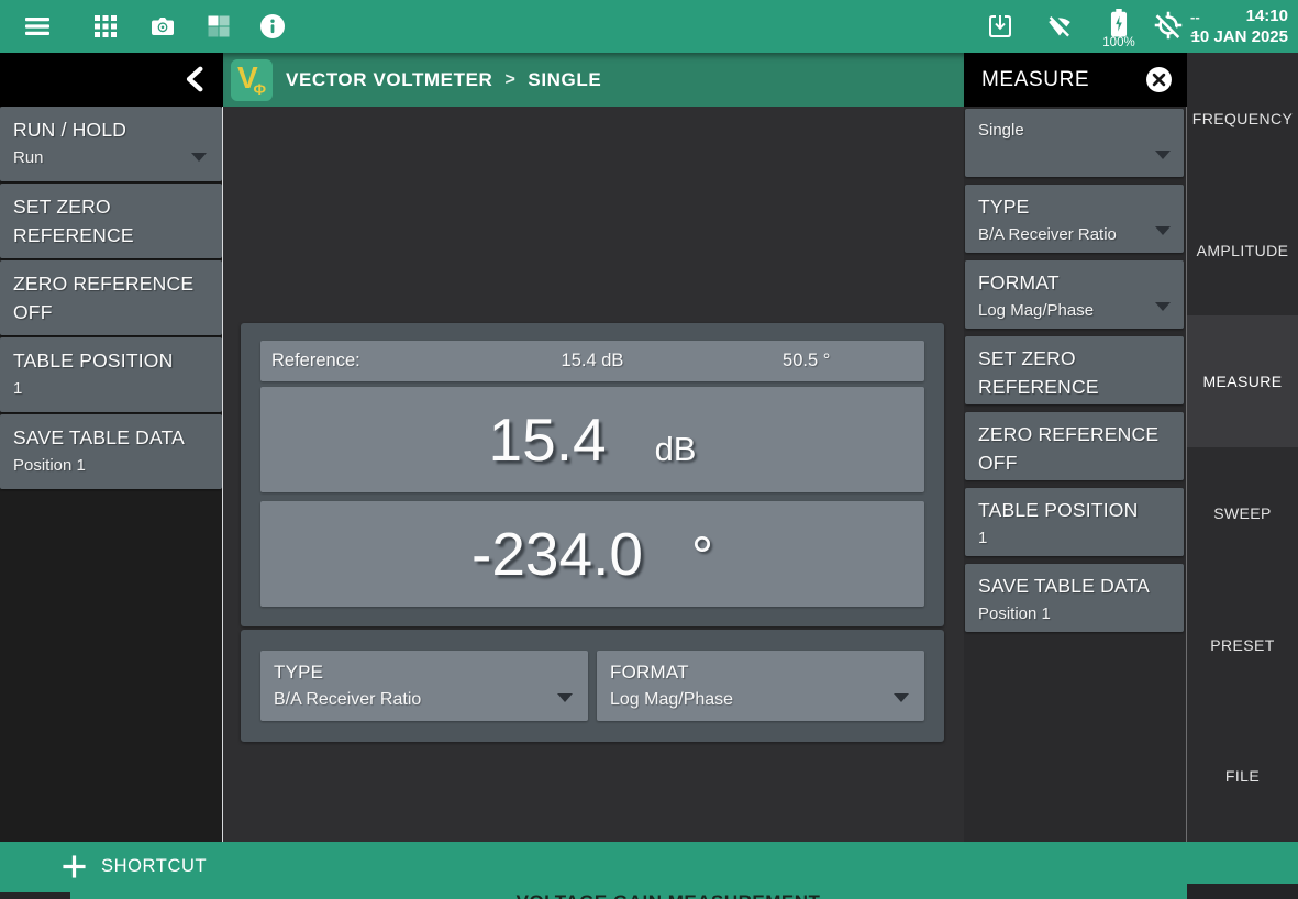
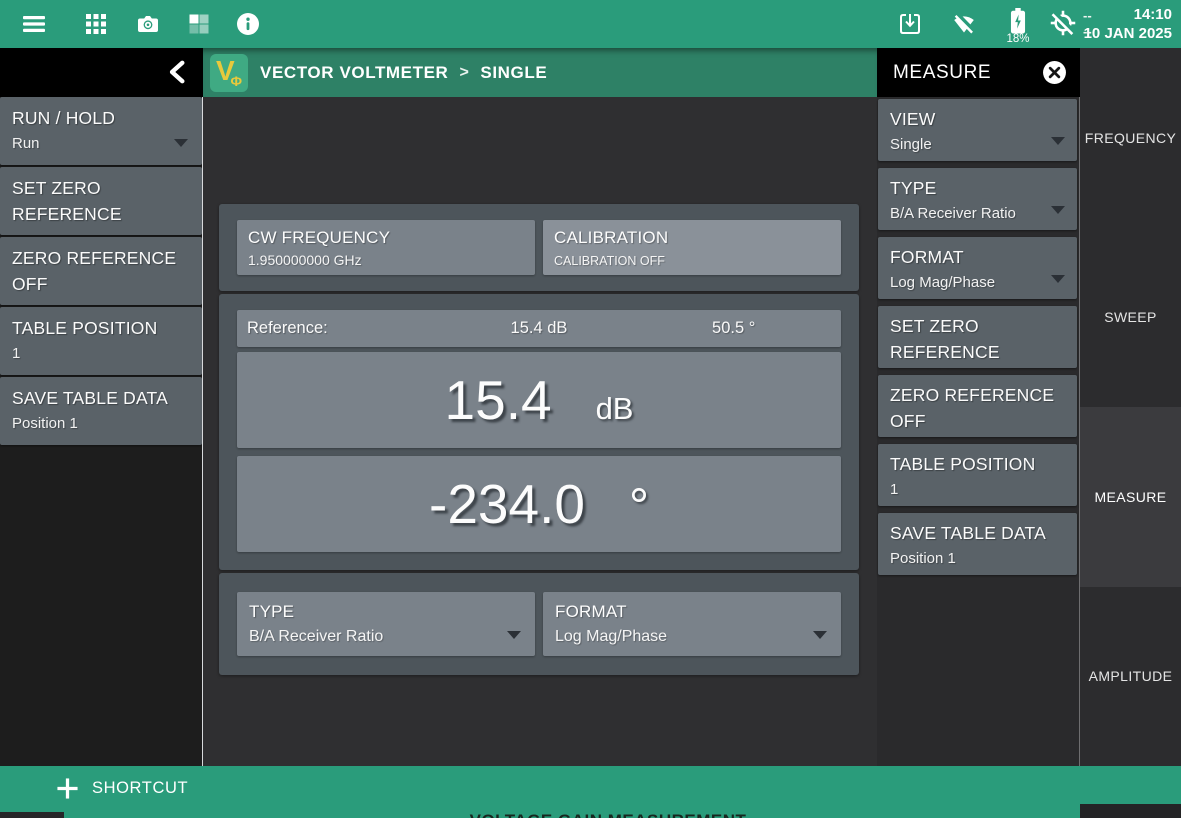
- 100%
+ 18%
  --
  --
  14:10
  10 JAN 2025
  V
  Φ
  VECTOR VOLTMETER
  >
  SINGLE
  MEASURE
  RUN / HOLD
  Run
  SET ZERO REFERENCE
  ZERO REFERENCE OFF
  TABLE POSITION
  1
  SAVE TABLE DATA
  Position 1
+ CW FREQUENCY
+ 1.950000000 GHz
+ CALIBRATION
+ CALIBRATION OFF
  Reference:
  15.4 dB
  50.5 °
  15.4
  dB
  -234.0
  °
  TYPE
  B/A Receiver Ratio
  FORMAT
  Log Mag/Phase
+ VIEW
  Single
  TYPE
  B/A Receiver Ratio
  FORMAT
  Log Mag/Phase
  SET ZERO REFERENCE
  ZERO REFERENCE OFF
  TABLE POSITION
  1
  SAVE TABLE DATA
  Position 1
  FREQUENCY
- AMPLITUDE
+ SWEEP
  MEASURE
- SWEEP
+ AMPLITUDE
- PRESET
- FILE
  SHORTCUT
